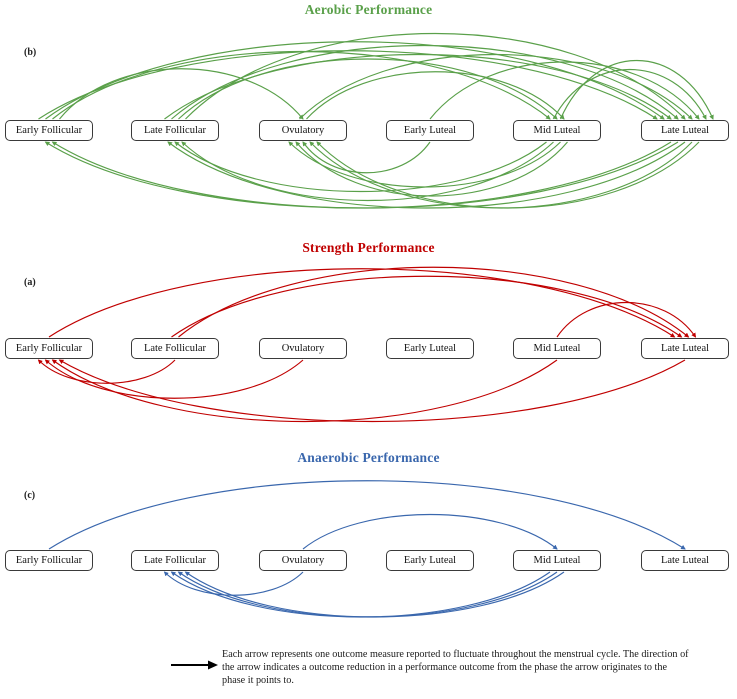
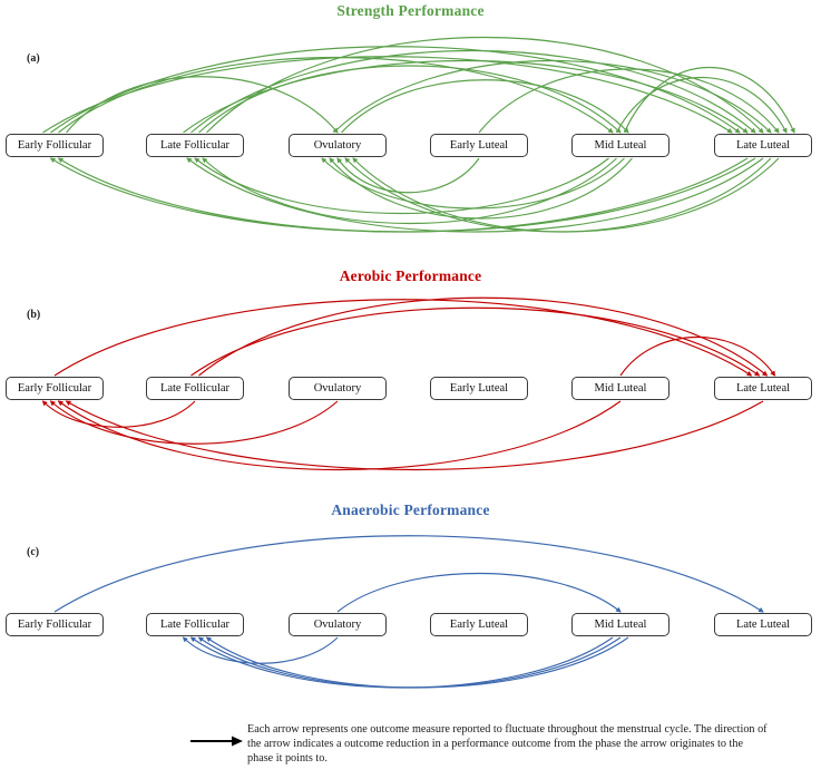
  Early Follicular
  Late Follicular
  Ovulatory
  Early Luteal
  Mid Luteal
  Late Luteal
- Aerobic Performance
+ Strength Performance
- (b)
+ (a)
  Early Follicular
  Late Follicular
  Ovulatory
  Early Luteal
  Mid Luteal
  Late Luteal
- Strength Performance
+ Aerobic Performance
- (a)
+ (b)
  Early Follicular
  Late Follicular
  Ovulatory
  Early Luteal
  Mid Luteal
  Late Luteal
  Anaerobic Performance
  (c)
  Each arrow represents one outcome measure reported to fluctuate throughout the menstrual cycle. The direction of the arrow indicates a outcome reduction in a performance outcome from the phase the arrow originates to the phase it points to.
